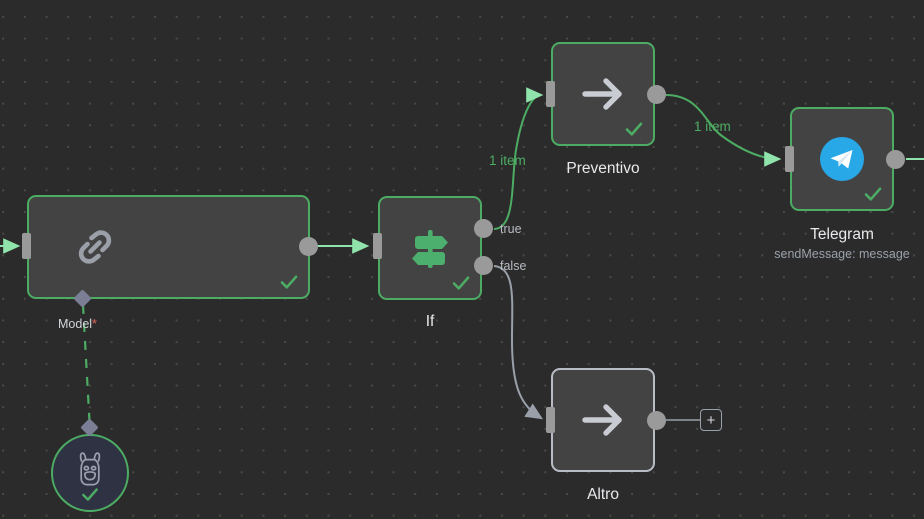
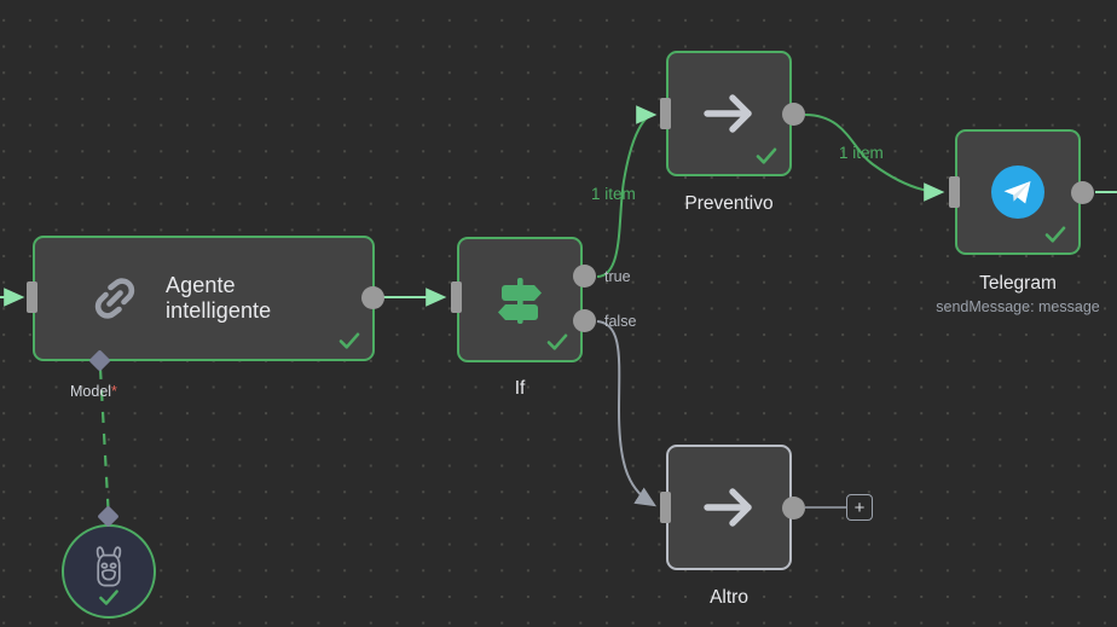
+ Agente
+ intelligente
  Model*
  true
  false
  If
  Preventivo
  Telegram
  sendMessage: message
  +
  Altro
  1 item
  1 item
